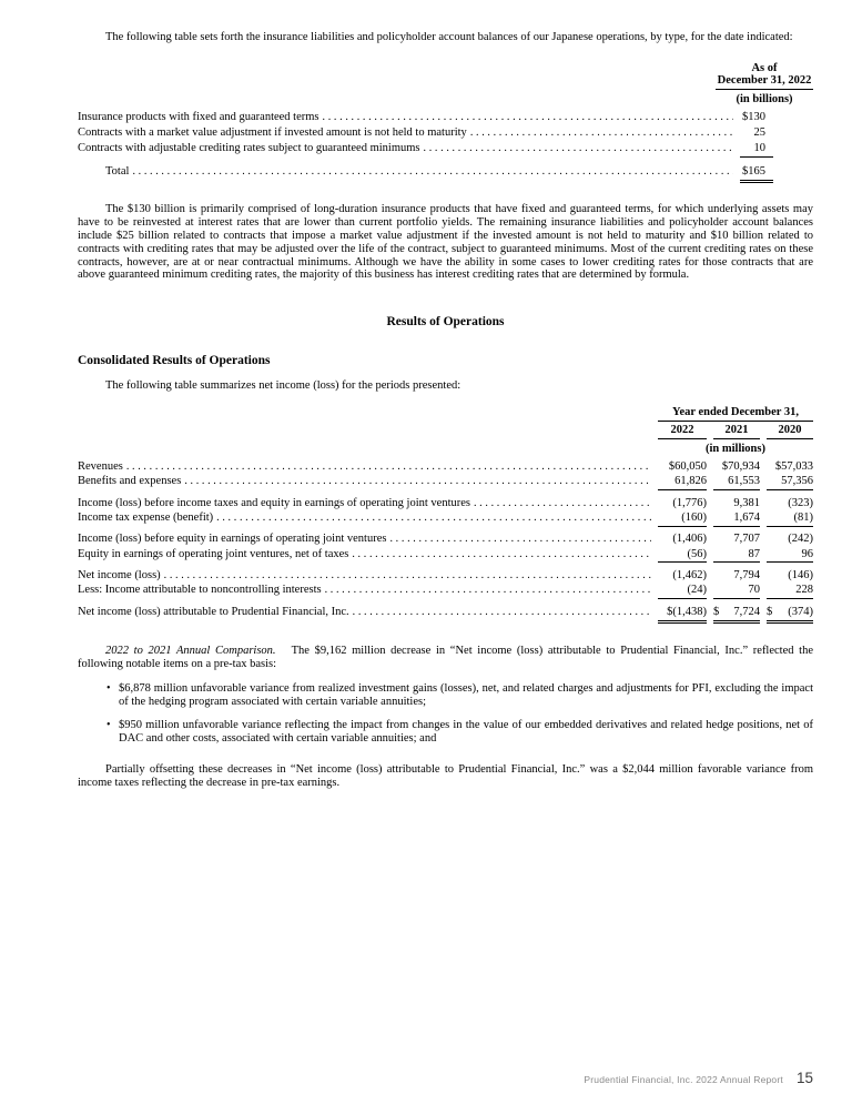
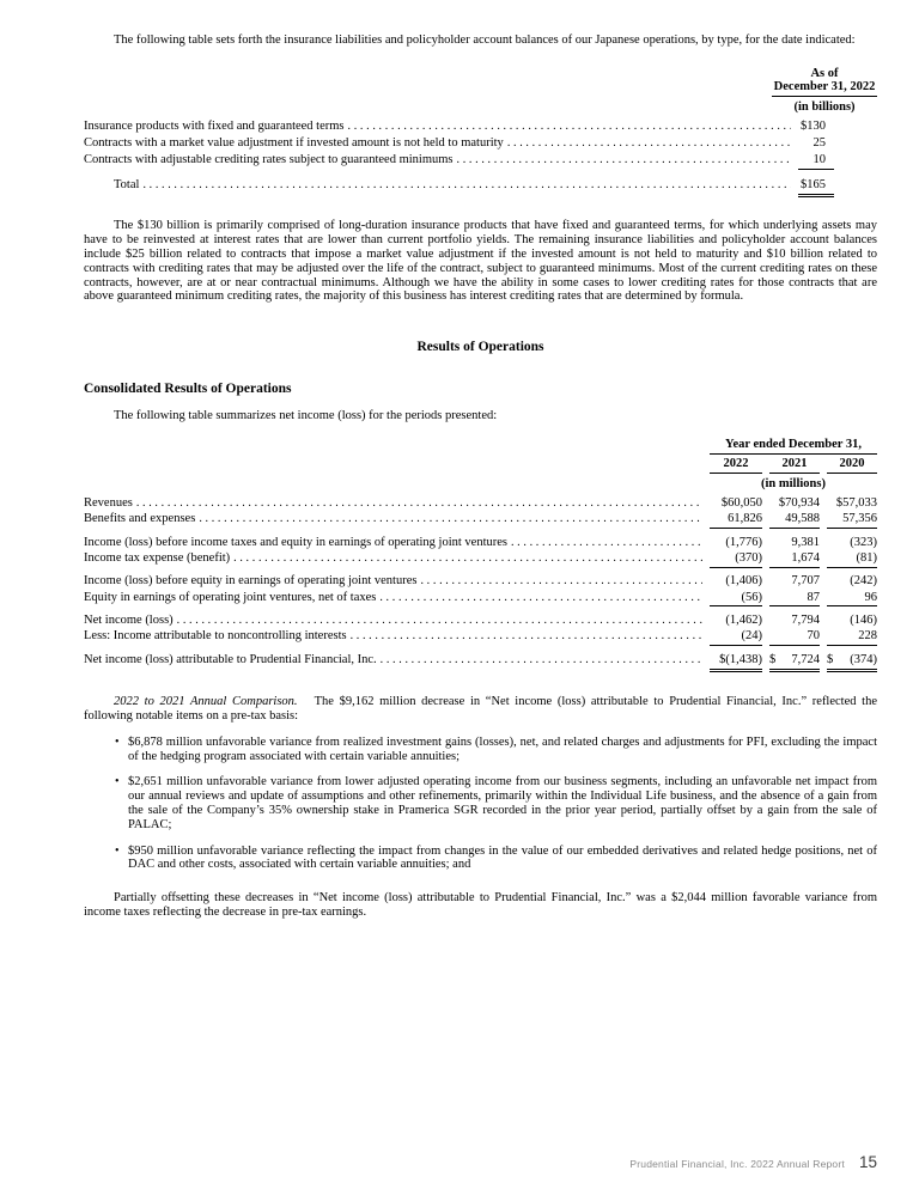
  The following table sets forth the insurance liabilities and policyholder account balances of our Japanese operations, by type, for the date indicated:
  As of
  December 31, 2022
  (in billions)
  Insurance products with fixed and guaranteed terms
  $130
  Contracts with a market value adjustment if invested amount is not held to maturity
  25
  Contracts with adjustable crediting rates subject to guaranteed minimums
  10
  Total
  $165
  The $130 billion is primarily comprised of long-duration insurance products that have fixed and guaranteed terms, for which underlying assets may have to be reinvested at interest rates that are lower than current portfolio yields. The remaining insurance liabilities and policyholder account balances include $25 billion related to contracts that impose a market value adjustment if the invested amount is not held to maturity and $10 billion related to contracts with crediting rates that may be adjusted over the life of the contract, subject to guaranteed minimums. Most of the current crediting rates on these contracts, however, are at or near contractual minimums. Although we have the ability in some cases to lower crediting rates for those contracts that are above guaranteed minimum crediting rates, the majority of this business has interest crediting rates that are determined by formula.
  Results of Operations
  Consolidated Results of Operations
  The following table summarizes net income (loss) for the periods presented:
  Year ended December 31,
  2022
  2021
  2020
  (in millions)
  Revenues
  $60,050
  $70,934
  $57,033
  Benefits and expenses
  61,826
- 61,553
+ 49,588
  57,356
  Income (loss) before income taxes and equity in earnings of operating joint ventures
  (1,776)
  9,381
  (323)
  Income tax expense (benefit)
- (160)
+ (370)
  1,674
  (81)
  Income (loss) before equity in earnings of operating joint ventures
  (1,406)
  7,707
  (242)
  Equity in earnings of operating joint ventures, net of taxes
  (56)
  87
  96
  Net income (loss)
  (1,462)
  7,794
  (146)
  Less: Income attributable to noncontrolling interests
  (24)
  70
  228
  Net income (loss) attributable to Prudential Financial, Inc.
  $(1,438)
  $
  7,724
  $
  (374)
  2022 to 2021 Annual Comparison. The $9,162 million decrease in “Net income (loss) attributable to Prudential Financial, Inc.” reflected the following notable items on a pre-tax basis:
  $6,878 million unfavorable variance from realized investment gains (losses), net, and related charges and adjustments for PFI, excluding the impact of the hedging program associated with certain variable annuities;
+ $2,651 million unfavorable variance from lower adjusted operating income from our business segments, including an unfavorable net impact from our annual reviews and update of assumptions and other refinements, primarily within the Individual Life business, and the absence of a gain from the sale of the Company’s 35% ownership stake in Pramerica SGR recorded in the prior year period, partially offset by a gain from the sale of PALAC;
  $950 million unfavorable variance reflecting the impact from changes in the value of our embedded derivatives and related hedge positions, net of DAC and other costs, associated with certain variable annuities; and
  Partially offsetting these decreases in “Net income (loss) attributable to Prudential Financial, Inc.” was a $2,044 million favorable variance from income taxes reflecting the decrease in pre-tax earnings.
  Prudential Financial, Inc. 2022 Annual Report
  15
